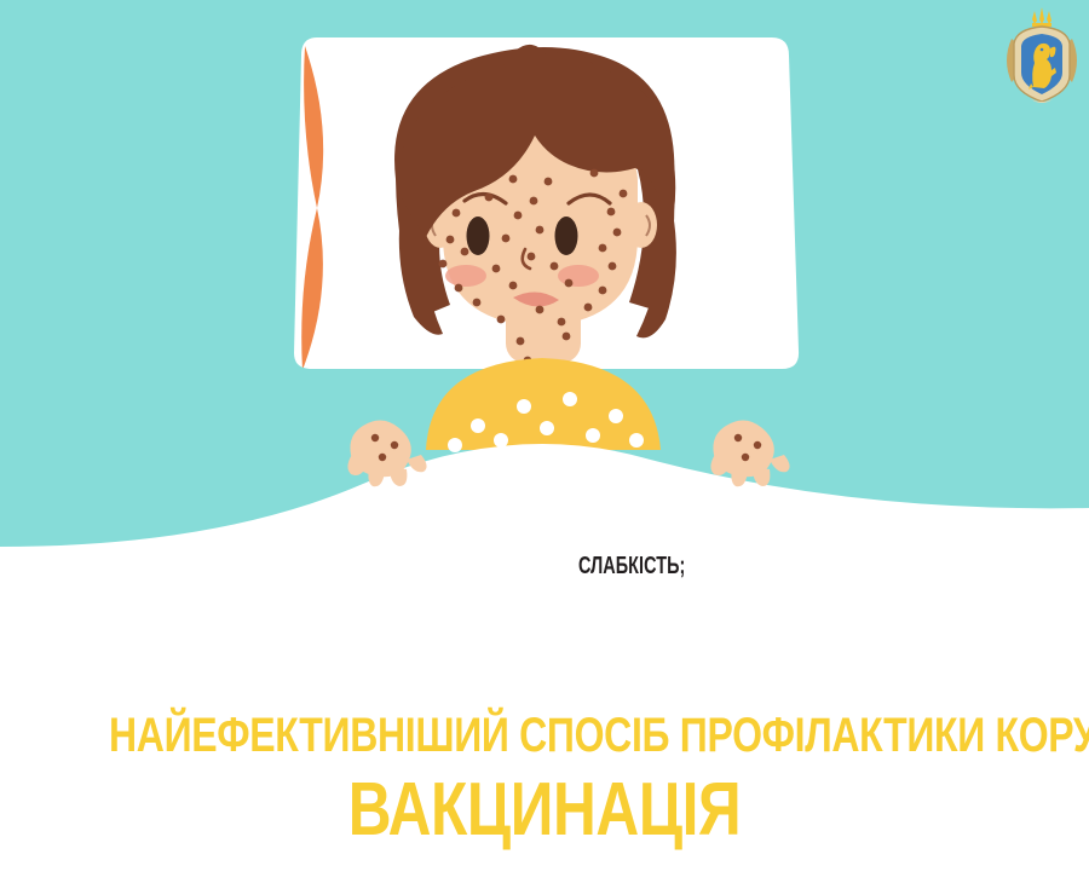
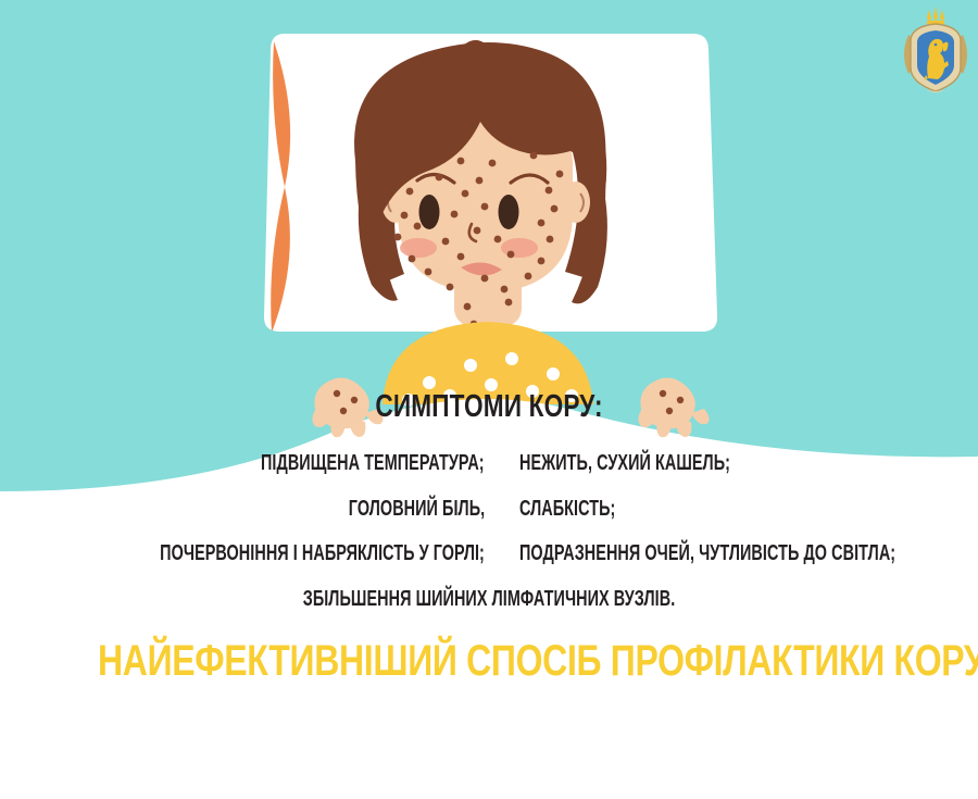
+ СИМПТОМИ КОРУ:
+ ПІДВИЩЕНА ТЕМПЕРАТУРА;
+ НЕЖИТЬ, СУХИЙ КАШЕЛЬ;
+ ГОЛОВНИЙ БІЛЬ,
  СЛАБКІСТЬ;
+ ПОЧЕРВОНІННЯ І НАБРЯКЛІСТЬ У ГОРЛІ;
+ ПОДРАЗНЕННЯ ОЧЕЙ, ЧУТЛИВІСТЬ ДО СВІТЛА;
+ ЗБІЛЬШЕННЯ ШИЙНИХ ЛІМФАТИЧНИХ ВУЗЛІВ.
  НАЙЕФЕКТИВНІШИЙ СПОСІБ ПРОФІЛАКТИКИ КОРУ
- ВАКЦИНАЦІЯ
